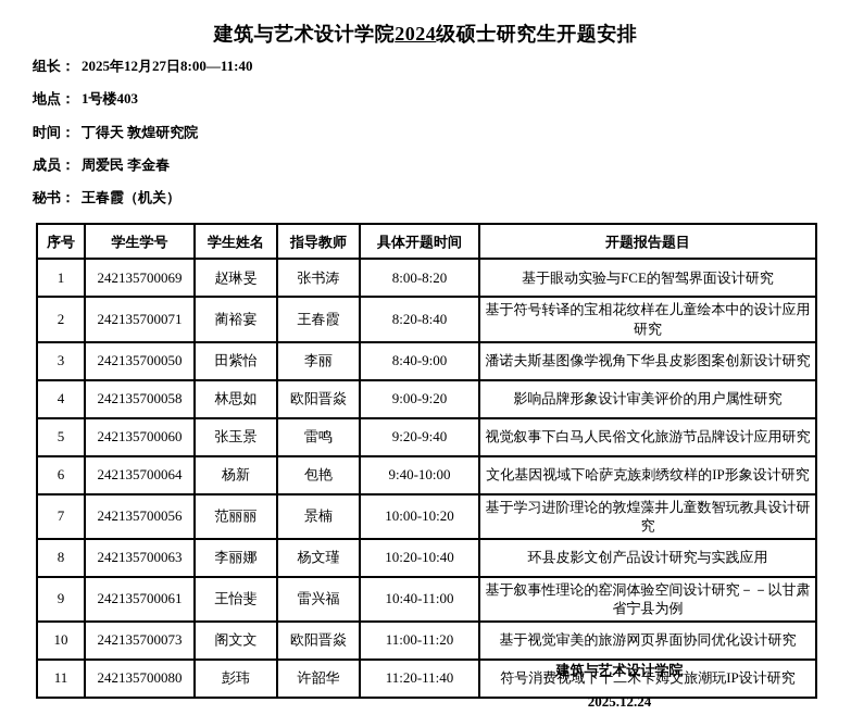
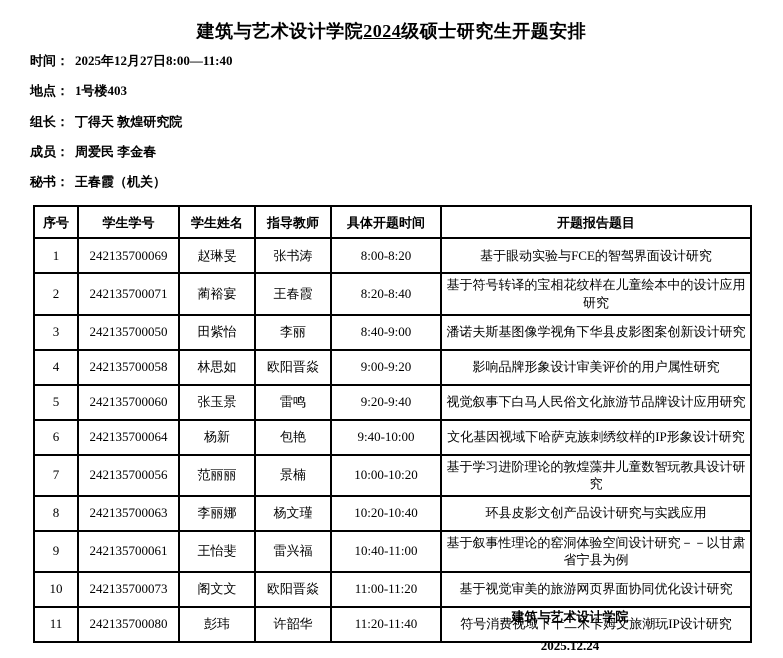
  建筑与艺术设计学院2024级硕士研究生开题安排
- 组长： 2025年12月27日8:00—11:40
+ 时间： 2025年12月27日8:00—11:40
  地点： 1号楼403
- 时间： 丁得天 敦煌研究院
+ 组长： 丁得天 敦煌研究院
  成员： 周爱民 李金春
  秘书： 王春霞（机关）
  序号	学生学号	学生姓名	指导教师	具体开题时间	开题报告题目
  1	242135700069	赵琳旻	张书涛	8:00-8:20	基于眼动实验与FCE的智驾界面设计研究
  2	242135700071	蔺裕宴	王春霞	8:20-8:40	基于符号转译的宝相花纹样在儿童绘本中的设计应用研究
  3	242135700050	田紫怡	李丽	8:40-9:00	潘诺夫斯基图像学视角下华县皮影图案创新设计研究
  4	242135700058	林思如	欧阳晋焱	9:00-9:20	影响品牌形象设计审美评价的用户属性研究
  5	242135700060	张玉景	雷鸣	9:20-9:40	视觉叙事下白马人民俗文化旅游节品牌设计应用研究
  6	242135700064	杨新	包艳	9:40-10:00	文化基因视域下哈萨克族刺绣纹样的IP形象设计研究
  7	242135700056	范丽丽	景楠	10:00-10:20	基于学习进阶理论的敦煌藻井儿童数智玩教具设计研究
  8	242135700063	李丽娜	杨文瑾	10:20-10:40	环县皮影文创产品设计研究与实践应用
  9	242135700061	王怡斐	雷兴福	10:40-11:00	基于叙事性理论的窑洞体验空间设计研究－－以甘肃省宁县为例
  10	242135700073	阁文文	欧阳晋焱	11:00-11:20	基于视觉审美的旅游网页界面协同优化设计研究
  11	242135700080	彭玮	许韶华	11:20-11:40	符号消费视域下十二木卡姆文旅潮玩IP设计研究
  建筑与艺术设计学院
  2025.12.24
